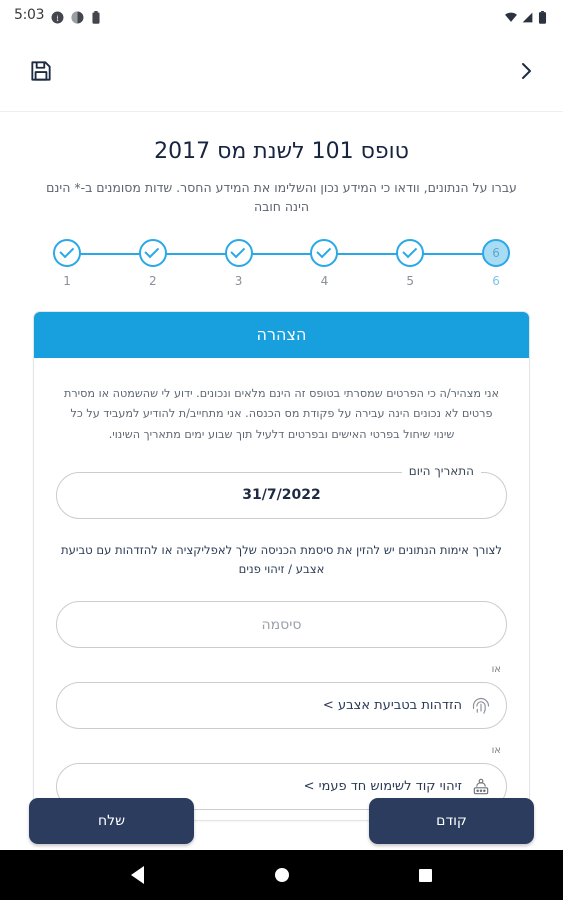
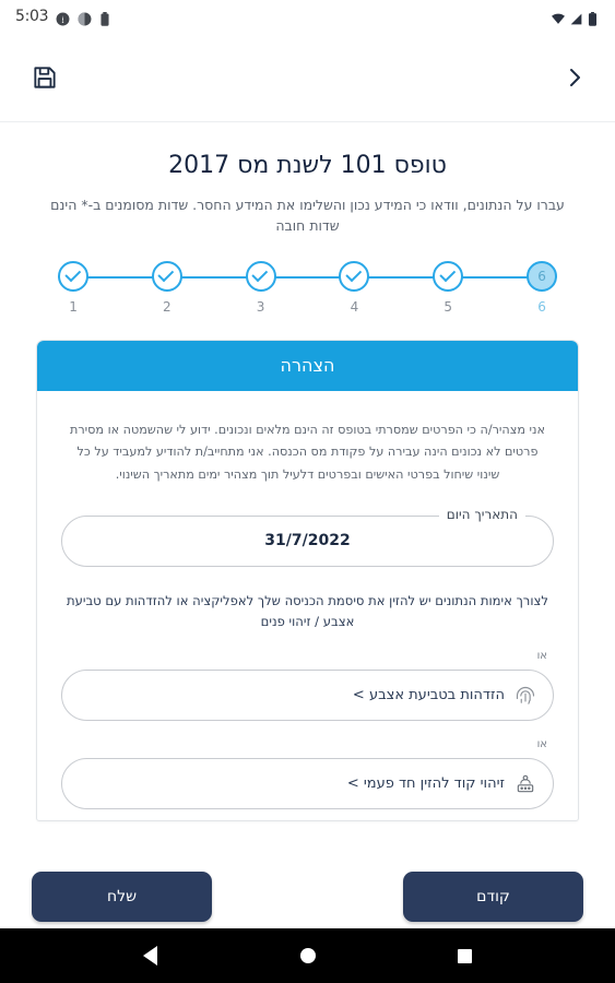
  5:03
  טופס 101 לשנת מס 2017
- עברו על הנתונים, וודאו כי המידע נכון והשלימו את המידע החסר. שדות מסומנים ב-* הינם הינה חובה
+ עברו על הנתונים, וודאו כי המידע נכון והשלימו את המידע החסר. שדות מסומנים ב-* הינם שדות חובה
  6
  6
  5
  4
  3
  2
  1
  הצהרה
- אני מצהיר/ה כי הפרטים שמסרתי בטופס זה הינם מלאים ונכונים. ידוע לי שהשמטה או מסירת פרטים לא נכונים הינה עבירה על פקודת מס הכנסה. אני מתחייב/ת להודיע למעביד על כל שינוי שיחול בפרטי האישים ובפרטים דלעיל תוך שבוע ימים מתאריך השינוי.
+ אני מצהיר/ה כי הפרטים שמסרתי בטופס זה הינם מלאים ונכונים. ידוע לי שהשמטה או מסירת פרטים לא נכונים הינה עבירה על פקודת מס הכנסה. אני מתחייב/ת להודיע למעביד על כל שינוי שיחול בפרטי האישים ובפרטים דלעיל תוך מצהיר ימים מתאריך השינוי.
  31/7/2022
  התאריך היום
  לצורך אימות הנתונים יש להזין את סיסמת הכניסה שלך לאפליקציה או להזדהות עם טביעת אצבע / זיהוי פנים
- סיסמה
  או
  הזדהות בטביעת אצבע >
  או
- זיהוי קוד לשימוש חד פעמי >
+ זיהוי קוד להזין חד פעמי >
  שלח
  קודם
